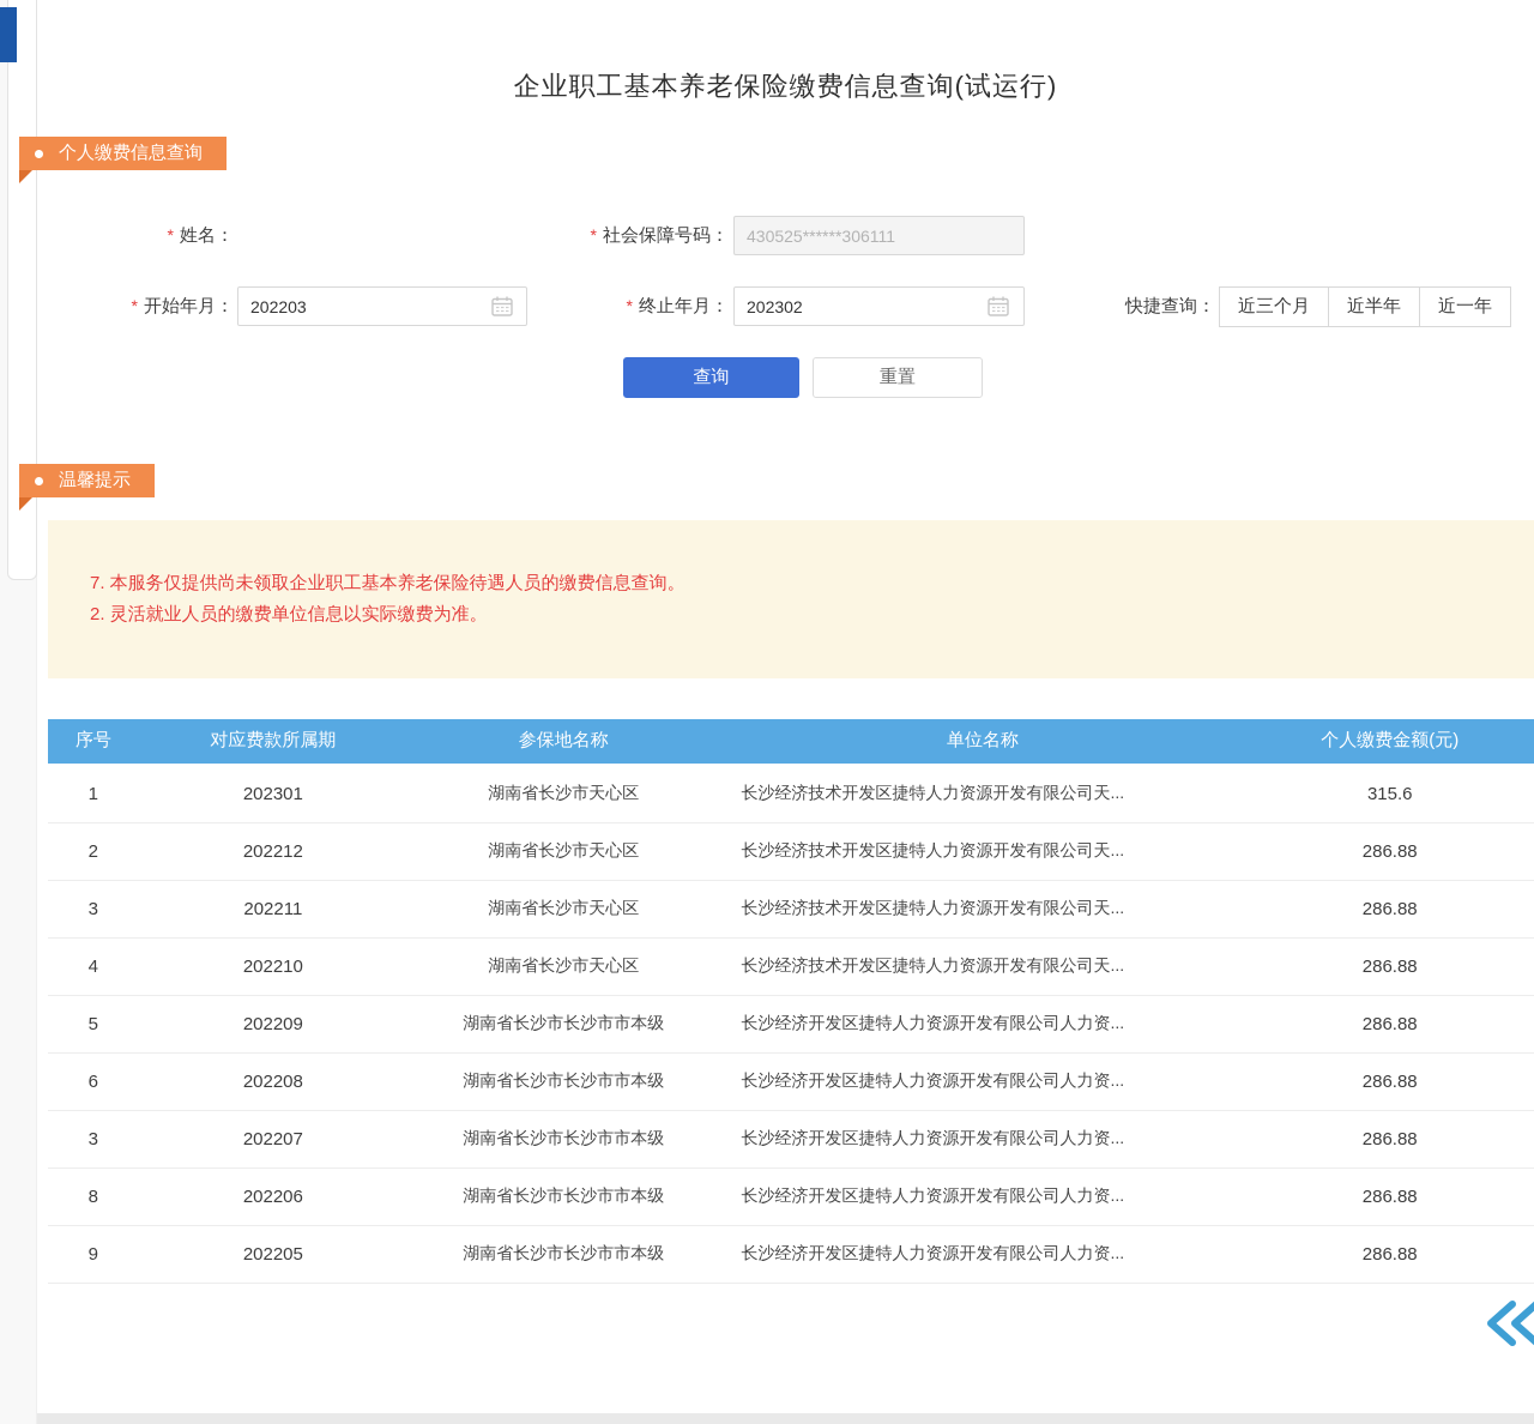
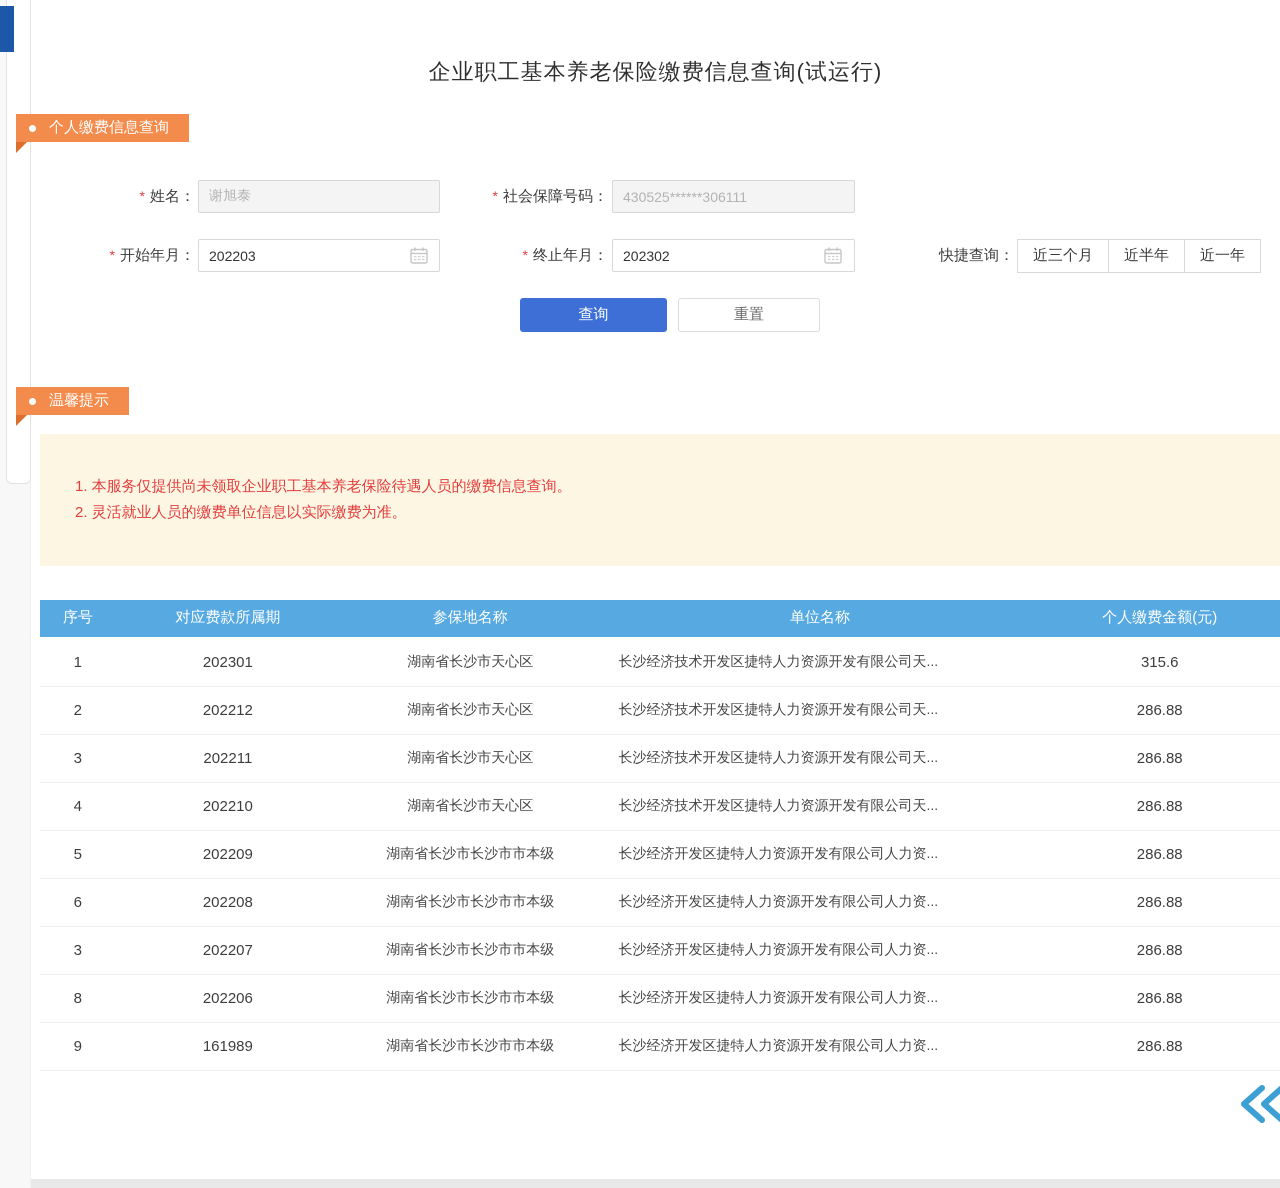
  企业职工基本养老保险缴费信息查询(试运行)
  个人缴费信息查询
  * 姓名：
+ 谢旭泰
  * 社会保障号码：
  430525******306111
  * 开始年月：
  202203
  * 终止年月：
  202302
  快捷查询：
  近三个月
  近半年
  近一年
  查询
  重置
  温馨提示
- 7. 本服务仅提供尚未领取企业职工基本养老保险待遇人员的缴费信息查询。
+ 1. 本服务仅提供尚未领取企业职工基本养老保险待遇人员的缴费信息查询。
  2. 灵活就业人员的缴费单位信息以实际缴费为准。
  序号	对应费款所属期	参保地名称	单位名称	个人缴费金额(元)
  1	202301	湖南省长沙市天心区	长沙经济技术开发区捷特人力资源开发有限公司天...	315.6
  2	202212	湖南省长沙市天心区	长沙经济技术开发区捷特人力资源开发有限公司天...	286.88
  3	202211	湖南省长沙市天心区	长沙经济技术开发区捷特人力资源开发有限公司天...	286.88
  4	202210	湖南省长沙市天心区	长沙经济技术开发区捷特人力资源开发有限公司天...	286.88
  5	202209	湖南省长沙市长沙市市本级	长沙经济开发区捷特人力资源开发有限公司人力资...	286.88
  6	202208	湖南省长沙市长沙市市本级	长沙经济开发区捷特人力资源开发有限公司人力资...	286.88
  3	202207	湖南省长沙市长沙市市本级	长沙经济开发区捷特人力资源开发有限公司人力资...	286.88
  8	202206	湖南省长沙市长沙市市本级	长沙经济开发区捷特人力资源开发有限公司人力资...	286.88
- 9	202205	湖南省长沙市长沙市市本级	长沙经济开发区捷特人力资源开发有限公司人力资...	286.88
+ 9	161989	湖南省长沙市长沙市市本级	长沙经济开发区捷特人力资源开发有限公司人力资...	286.88
